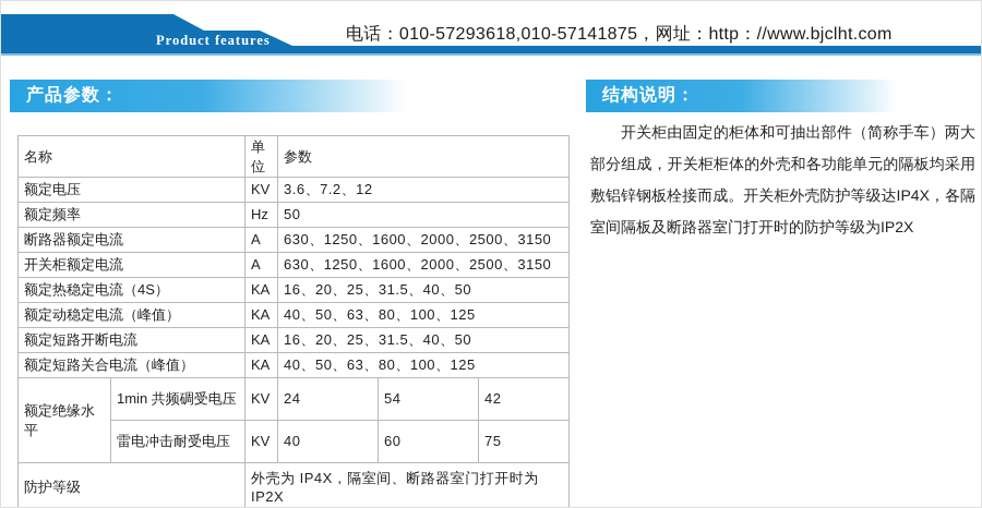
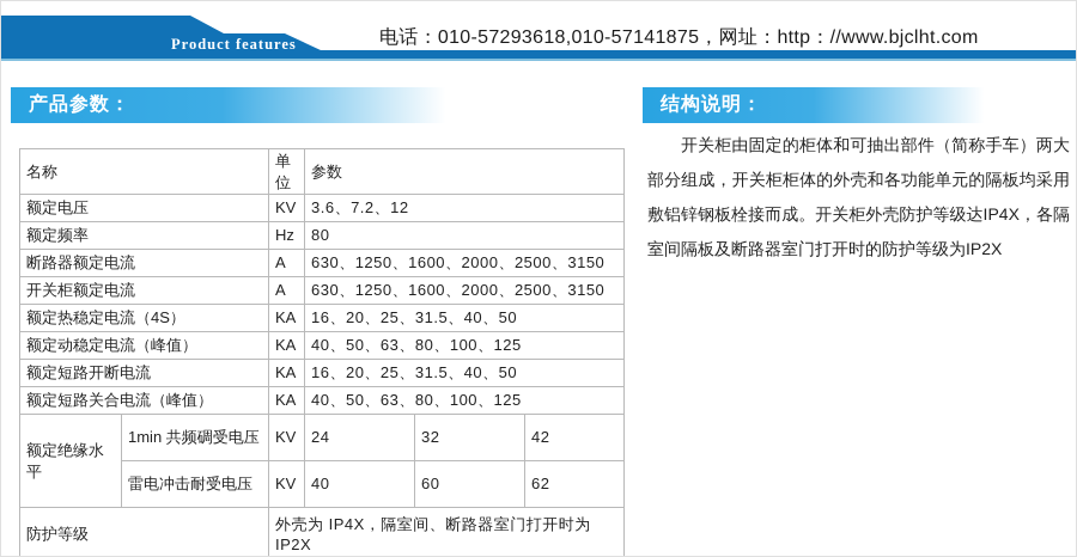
  Product features
  电话：010-57293618,010-57141875，网址：http：//www.bjclht.com
  产品参数：
  结构说明：
  名称	单位	参数
  额定电压	KV	3.6、7.2、12
- 额定频率	Hz	50
+ 额定频率	Hz	80
  断路器额定电流	A	630、1250、1600、2000、2500、3150
  开关柜额定电流	A	630、1250、1600、2000、2500、3150
  额定热稳定电流（4S）	KA	16、20、25、31.5、40、50
  额定动稳定电流（峰值）	KA	40、50、63、80、100、125
  额定短路开断电流	KA	16、20、25、31.5、40、50
  额定短路关合电流（峰值）	KA	40、50、63、80、100、125
- 额定绝缘水平	1min 共频碉受电压	KV	24	54	42
+ 额定绝缘水平	1min 共频碉受电压	KV	24	32	42
- 雷电冲击耐受电压	KV	40	60	75
+ 雷电冲击耐受电压	KV	40	60	62
  防护等级	外壳为 IP4X，隔室间、断路器室门打开时为IP2X
  开关柜由固定的柜体和可抽出部件（简称手车）两大部分组成，开关柜柜体的外壳和各功能单元的隔板均采用敷铝锌钢板栓接而成。开关柜外壳防护等级达IP4X，各隔室间隔板及断路器室门打开时的防护等级为IP2X
